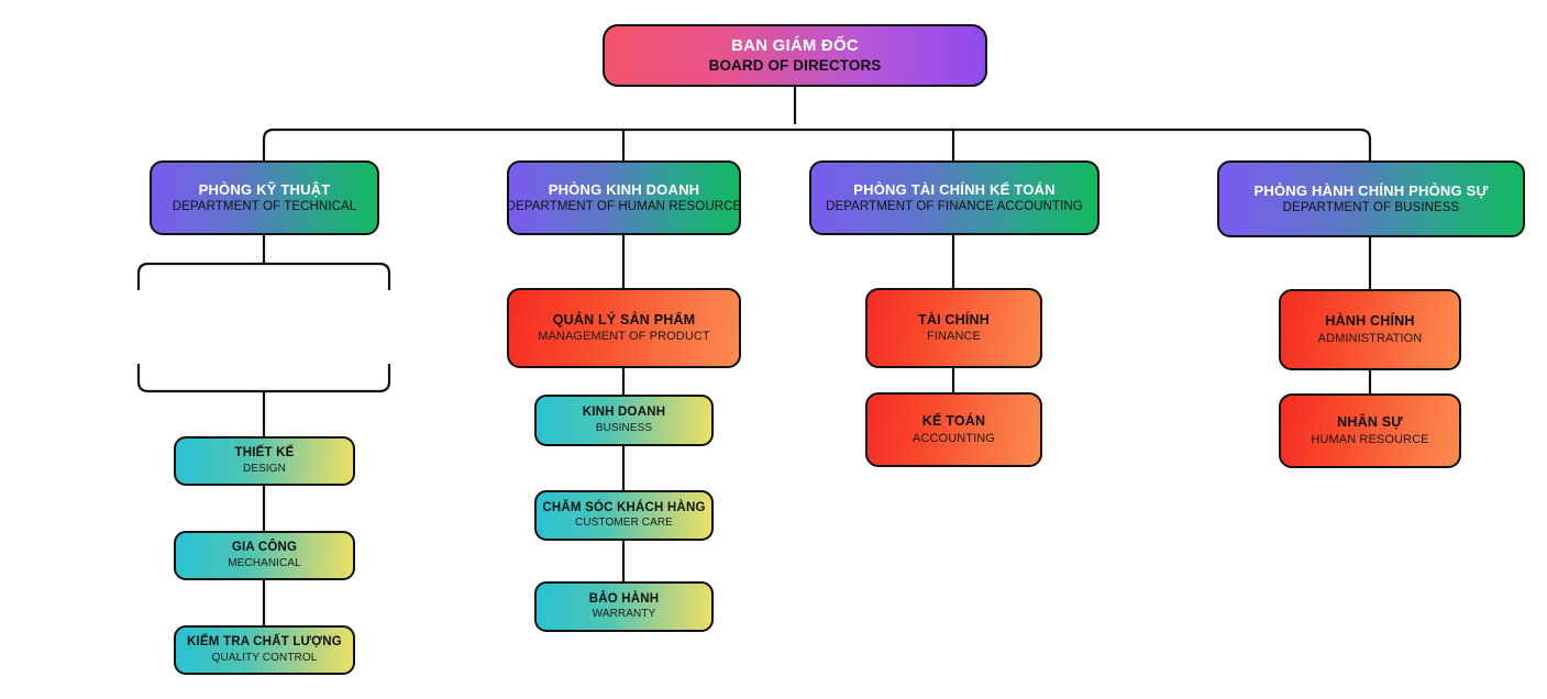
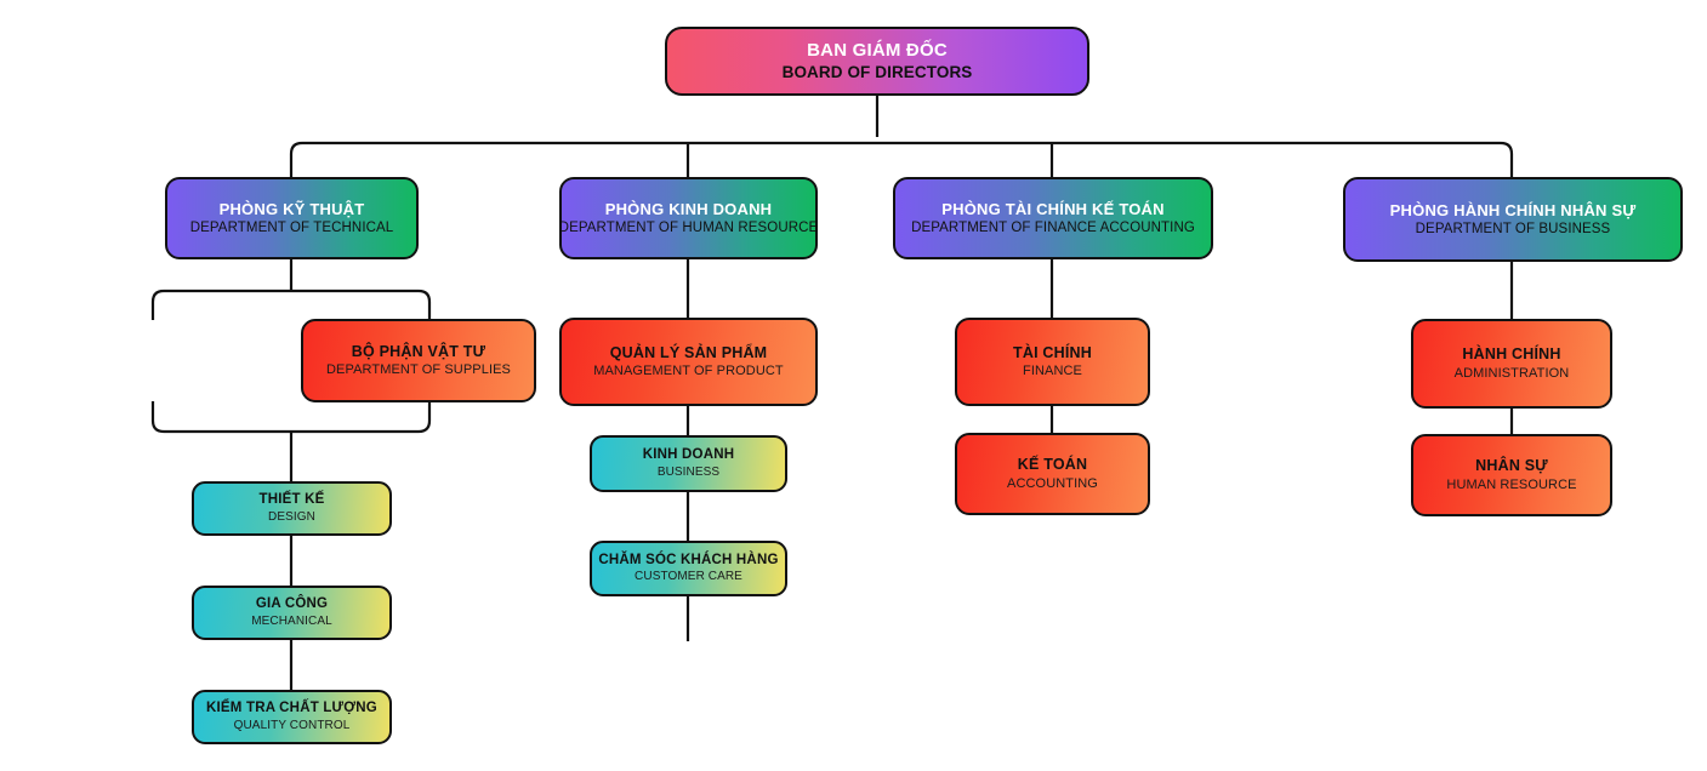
  BAN GIÁM ĐỐC
  BOARD OF DIRECTORS
  PHÒNG KỸ THUẬT
  DEPARTMENT OF TECHNICAL
  PHÒNG KINH DOANH
  DEPARTMENT OF HUMAN RESOURCE
  PHÒNG TÀI CHÍNH KẾ TOÁN
  DEPARTMENT OF FINANCE ACCOUNTING
- PHÒNG HÀNH CHÍNH PHÒNG SỰ
+ PHÒNG HÀNH CHÍNH NHÂN SỰ
  DEPARTMENT OF BUSINESS
+ BỘ PHẬN VẬT TƯ
+ DEPARTMENT OF SUPPLIES
  QUẢN LÝ SẢN PHẨM
  MANAGEMENT OF PRODUCT
  TÀI CHÍNH
  FINANCE
  KẾ TOÁN
  ACCOUNTING
  HÀNH CHÍNH
  ADMINISTRATION
  NHÂN SỰ
  HUMAN RESOURCE
  THIẾT KẾ
  DESIGN
  GIA CÔNG
  MECHANICAL
  KIỂM TRA CHẤT LƯỢNG
  QUALITY CONTROL
  KINH DOANH
  BUSINESS
  CHĂM SÓC KHÁCH HÀNG
  CUSTOMER CARE
- BẢO HÀNH
- WARRANTY
